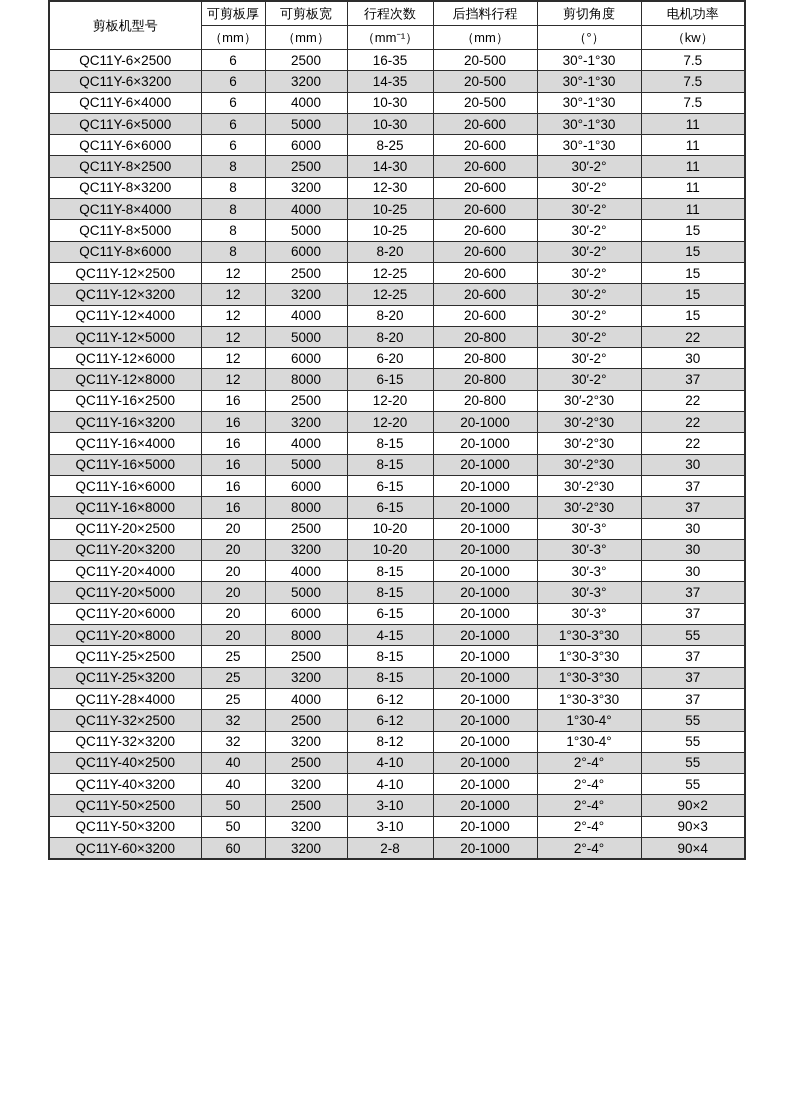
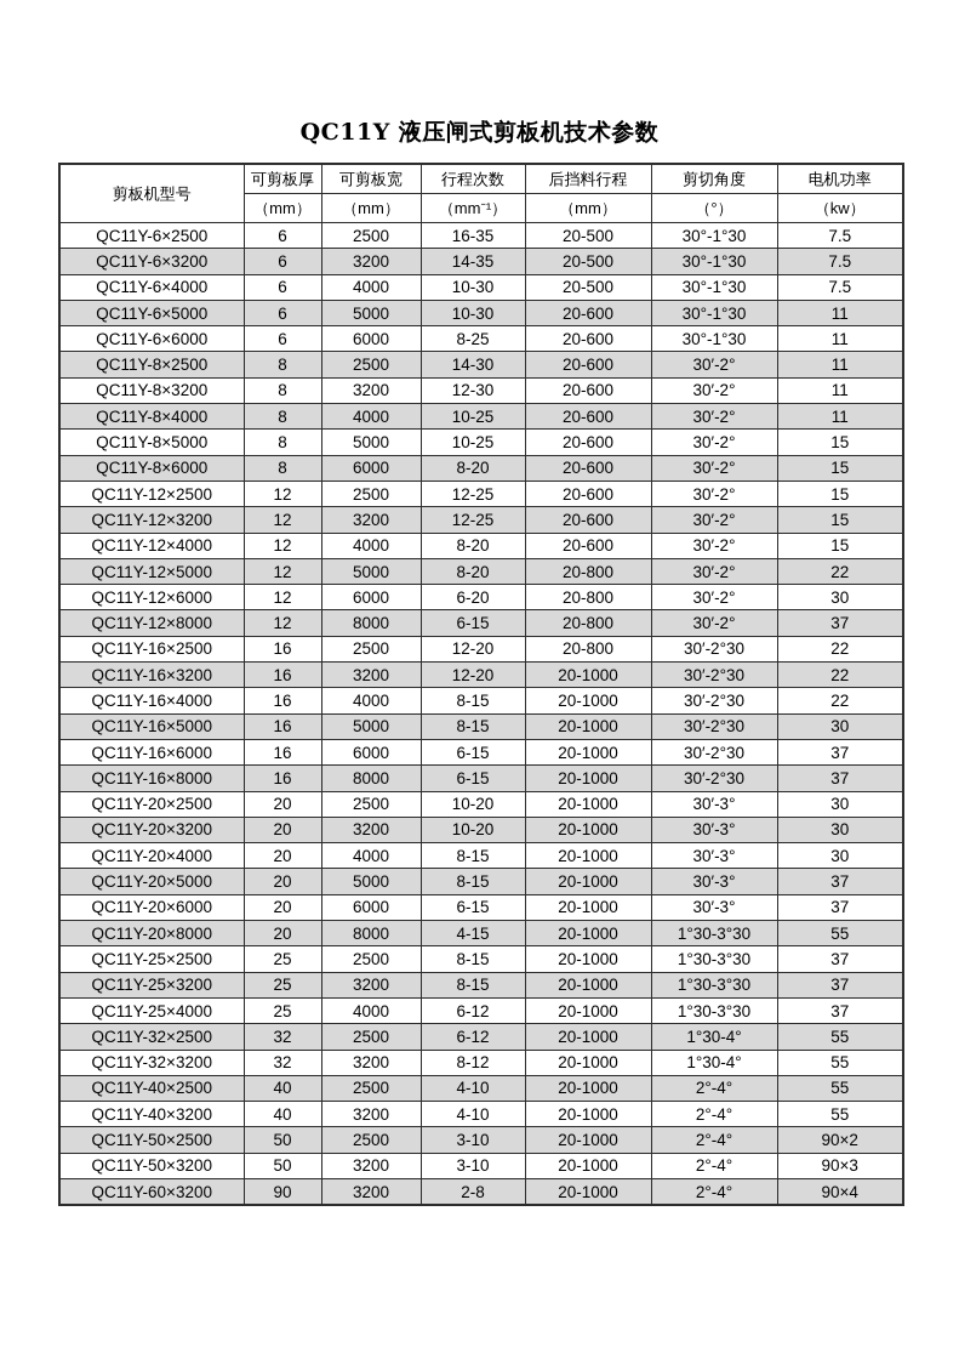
+ QC11Y 液压闸式剪板机技术参数
  剪板机型号	可剪板厚	可剪板宽	行程次数	后挡料行程	剪切角度	电机功率
  （mm）	（mm）	（mm⁻¹）	（mm）	（°）	（kw）
  QC11Y-6×2500	6	2500	16-35	20-500	30°-1°30	7.5
  QC11Y-6×3200	6	3200	14-35	20-500	30°-1°30	7.5
  QC11Y-6×4000	6	4000	10-30	20-500	30°-1°30	7.5
  QC11Y-6×5000	6	5000	10-30	20-600	30°-1°30	11
  QC11Y-6×6000	6	6000	8-25	20-600	30°-1°30	11
  QC11Y-8×2500	8	2500	14-30	20-600	30′-2°	11
  QC11Y-8×3200	8	3200	12-30	20-600	30′-2°	11
  QC11Y-8×4000	8	4000	10-25	20-600	30′-2°	11
  QC11Y-8×5000	8	5000	10-25	20-600	30′-2°	15
  QC11Y-8×6000	8	6000	8-20	20-600	30′-2°	15
  QC11Y-12×2500	12	2500	12-25	20-600	30′-2°	15
  QC11Y-12×3200	12	3200	12-25	20-600	30′-2°	15
  QC11Y-12×4000	12	4000	8-20	20-600	30′-2°	15
  QC11Y-12×5000	12	5000	8-20	20-800	30′-2°	22
  QC11Y-12×6000	12	6000	6-20	20-800	30′-2°	30
  QC11Y-12×8000	12	8000	6-15	20-800	30′-2°	37
  QC11Y-16×2500	16	2500	12-20	20-800	30′-2°30	22
  QC11Y-16×3200	16	3200	12-20	20-1000	30′-2°30	22
  QC11Y-16×4000	16	4000	8-15	20-1000	30′-2°30	22
  QC11Y-16×5000	16	5000	8-15	20-1000	30′-2°30	30
  QC11Y-16×6000	16	6000	6-15	20-1000	30′-2°30	37
  QC11Y-16×8000	16	8000	6-15	20-1000	30′-2°30	37
  QC11Y-20×2500	20	2500	10-20	20-1000	30′-3°	30
  QC11Y-20×3200	20	3200	10-20	20-1000	30′-3°	30
  QC11Y-20×4000	20	4000	8-15	20-1000	30′-3°	30
  QC11Y-20×5000	20	5000	8-15	20-1000	30′-3°	37
  QC11Y-20×6000	20	6000	6-15	20-1000	30′-3°	37
  QC11Y-20×8000	20	8000	4-15	20-1000	1°30-3°30	55
  QC11Y-25×2500	25	2500	8-15	20-1000	1°30-3°30	37
  QC11Y-25×3200	25	3200	8-15	20-1000	1°30-3°30	37
- QC11Y-28×4000	25	4000	6-12	20-1000	1°30-3°30	37
+ QC11Y-25×4000	25	4000	6-12	20-1000	1°30-3°30	37
  QC11Y-32×2500	32	2500	6-12	20-1000	1°30-4°	55
  QC11Y-32×3200	32	3200	8-12	20-1000	1°30-4°	55
  QC11Y-40×2500	40	2500	4-10	20-1000	2°-4°	55
  QC11Y-40×3200	40	3200	4-10	20-1000	2°-4°	55
  QC11Y-50×2500	50	2500	3-10	20-1000	2°-4°	90×2
  QC11Y-50×3200	50	3200	3-10	20-1000	2°-4°	90×3
- QC11Y-60×3200	60	3200	2-8	20-1000	2°-4°	90×4
+ QC11Y-60×3200	90	3200	2-8	20-1000	2°-4°	90×4
